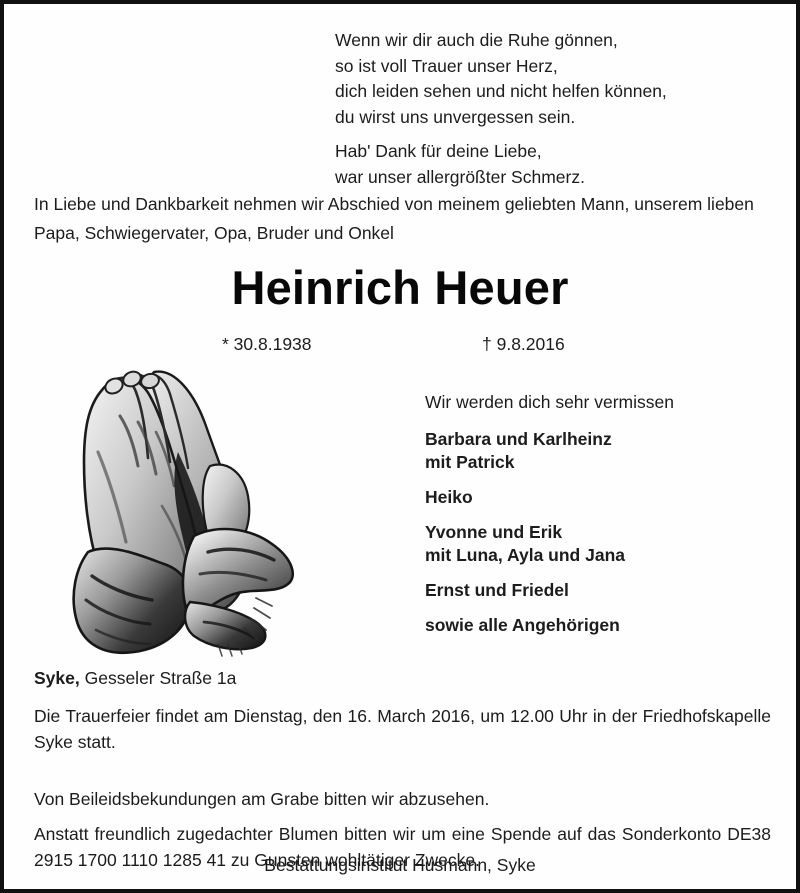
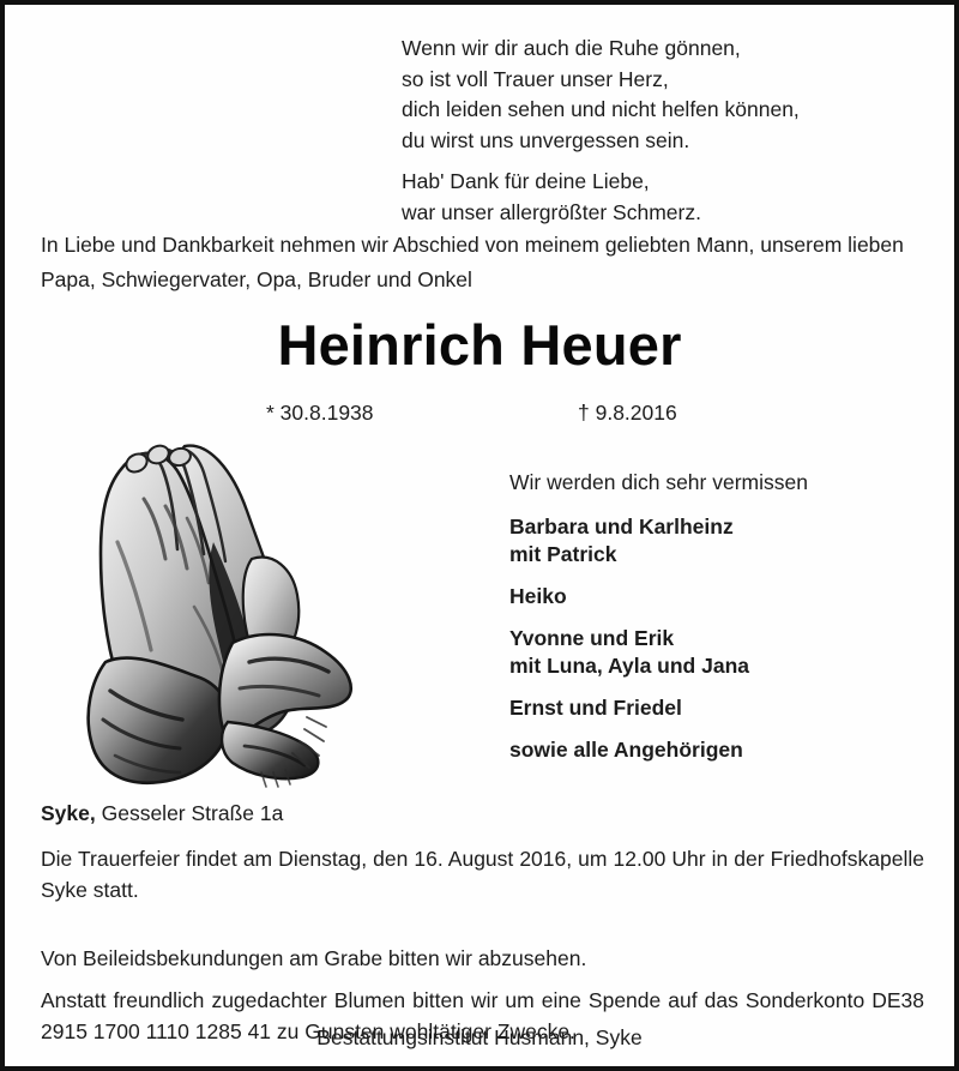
  Wenn wir dir auch die Ruhe gönnen,
  so ist voll Trauer unser Herz,
  dich leiden sehen und nicht helfen können,
  du wirst uns unvergessen sein.
  Hab' Dank für deine Liebe,
  war unser allergrößter Schmerz.
  In Liebe und Dankbarkeit nehmen wir Abschied von meinem geliebten Mann, unserem lieben Papa, Schwiegervater, Opa, Bruder und Onkel
  Heinrich Heuer
  * 30.8.1938
  † 9.8.2016
  Wir werden dich sehr vermissen
  Barbara und Karlheinz
  mit Patrick
  Heiko
  Yvonne und Erik
  mit Luna, Ayla und Jana
  Ernst und Friedel
  sowie alle Angehörigen
  Syke, Gesseler Straße 1a
- Die Trauerfeier findet am Dienstag, den 16. March 2016, um 12.00 Uhr in der Friedhofskapelle Syke statt.
+ Die Trauerfeier findet am Dienstag, den 16. August 2016, um 12.00 Uhr in der Friedhofskapelle Syke statt.
  Von Beileidsbekundungen am Grabe bitten wir abzusehen.
  Anstatt freundlich zugedachter Blumen bitten wir um eine Spende auf das Sonderkonto DE38 2915 1700 1110 1285 41 zu Gunsten wohltätiger Zwecke.
  Bestattungsinstitut Husmann, Syke
